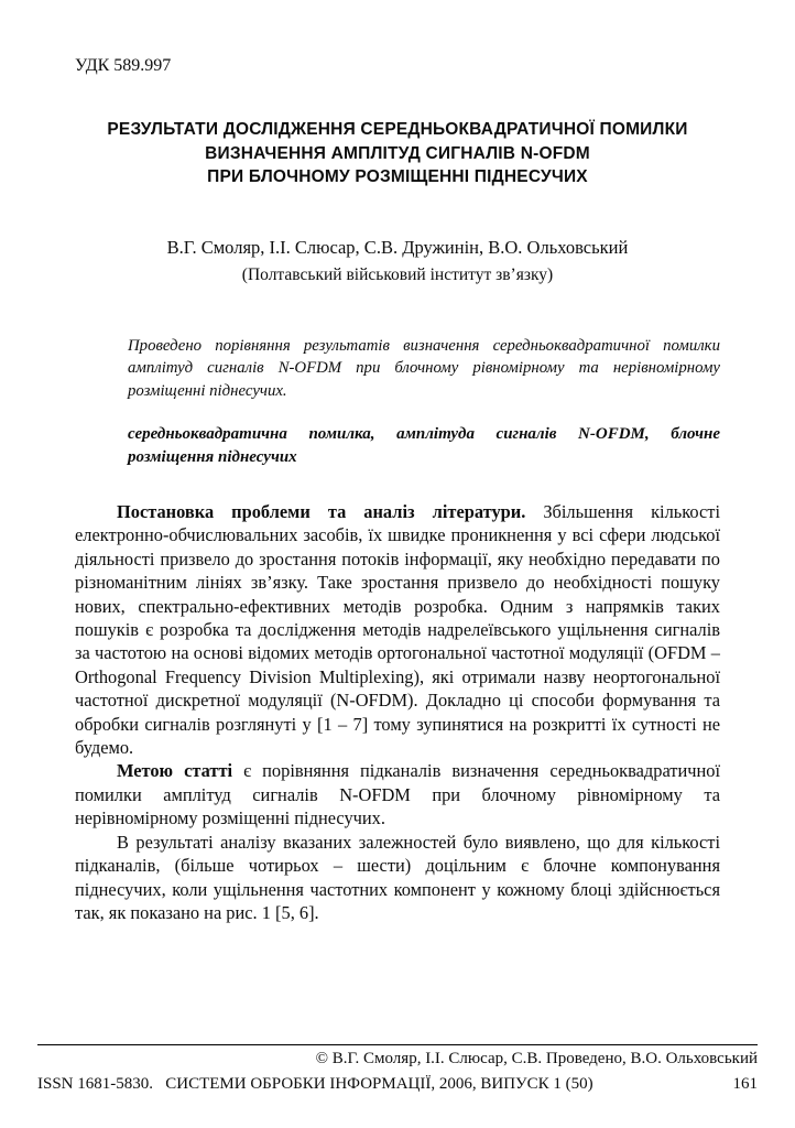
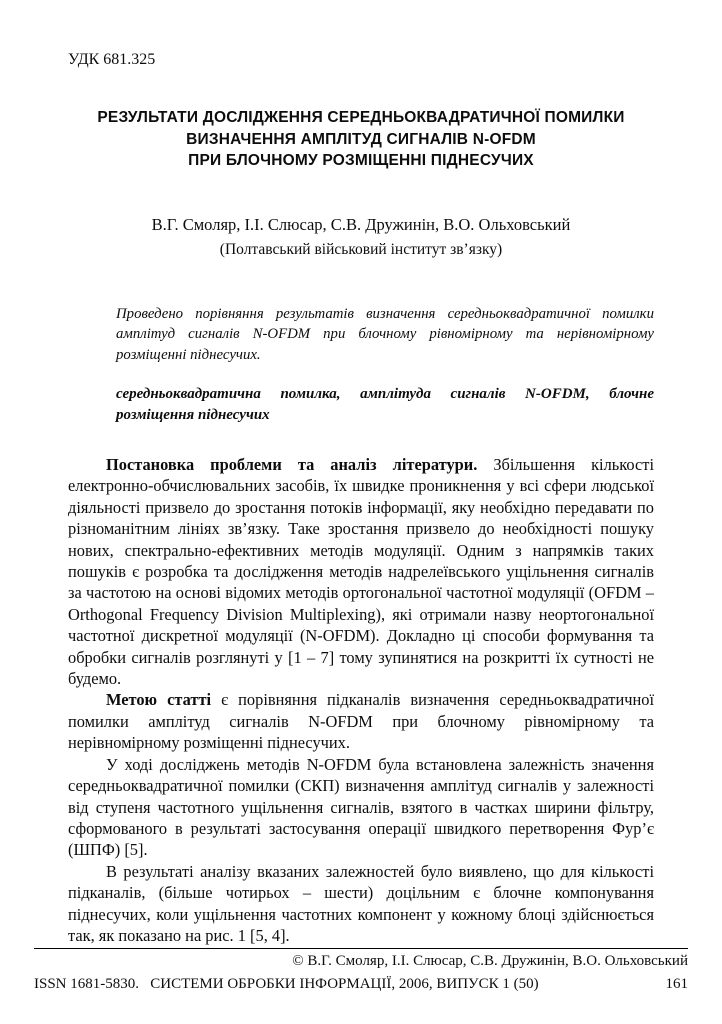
- УДК 589.997
+ УДК 681.325
  РЕЗУЛЬТАТИ ДОСЛІДЖЕННЯ СЕРЕДНЬОКВАДРАТИЧНОЇ ПОМИЛКИ
  ВИЗНАЧЕННЯ АМПЛІТУД СИГНАЛІВ N-OFDM
  ПРИ БЛОЧНОМУ РОЗМІЩЕННІ ПІДНЕСУЧИХ
  В.Г. Смоляр, І.І. Слюсар, С.В. Дружинін, В.О. Ольховський
  (Полтавський військовий інститут зв’язку)
  Проведено порівняння результатів визначення середньоквадратичної помилки амплітуд сигналів N-OFDM при блочному рівномірному та нерівномірному розміщенні піднесучих.
  середньоквадратична помилка, амплітуда сигналів N-OFDM, блочне розміщення піднесучих
- Постановка проблеми та аналіз літератури. Збільшення кількості електронно-обчислювальних засобів, їх швидке проникнення у всі сфери людської діяльності призвело до зростання потоків інформації, яку необхідно передавати по різноманітним лініях зв’язку. Таке зростання призвело до необхідності пошуку нових, спектрально-ефективних методів розробка. Одним з напрямків таких пошуків є розробка та дослідження методів надрелеївського ущільнення сигналів за частотою на основі відомих методів ортогональної частотної модуляції (OFDM – Orthogonal Frequency Division Multiplexing), які отримали назву неортогональної частотної дискретної модуляції (N-OFDM). Докладно ці способи формування та обробки сигналів розглянуті у [1 – 7] тому зупинятися на розкритті їх сутності не будемо.
+ Постановка проблеми та аналіз літератури. Збільшення кількості електронно-обчислювальних засобів, їх швидке проникнення у всі сфери людської діяльності призвело до зростання потоків інформації, яку необхідно передавати по різноманітним лініях зв’язку. Таке зростання призвело до необхідності пошуку нових, спектрально-ефективних методів модуляції. Одним з напрямків таких пошуків є розробка та дослідження методів надрелеївського ущільнення сигналів за частотою на основі відомих методів ортогональної частотної модуляції (OFDM – Orthogonal Frequency Division Multiplexing), які отримали назву неортогональної частотної дискретної модуляції (N-OFDM). Докладно ці способи формування та обробки сигналів розглянуті у [1 – 7] тому зупинятися на розкритті їх сутності не будемо.
  Метою статті є порівняння підканалів визначення середньоквадратичної помилки амплітуд сигналів N-OFDM при блочному рівномірному та нерівномірному розміщенні піднесучих.
+ У ході досліджень методів N-OFDM була встановлена залежність значення середньоквадратичної помилки (СКП) визначення амплітуд сигналів у залежності від ступеня частотного ущільнення сигналів, взятого в частках ширини фільтру, сформованого в результаті застосування операції швидкого перетворення Фур’є (ШПФ) [5].
- В результаті аналізу вказаних залежностей було виявлено, що для кількості підканалів, (більше чотирьох – шести) доцільним є блочне компонування піднесучих, коли ущільнення частотних компонент у кожному блоці здійснюється так, як показано на рис. 1 [5, 6].
+ В результаті аналізу вказаних залежностей було виявлено, що для кількості підканалів, (більше чотирьох – шести) доцільним є блочне компонування піднесучих, коли ущільнення частотних компонент у кожному блоці здійснюється так, як показано на рис. 1 [5, 4].
- © В.Г. Смоляр, І.І. Слюсар, С.В. Проведено, В.О. Ольховський
+ © В.Г. Смоляр, І.І. Слюсар, С.В. Дружинін, В.О. Ольховський
  ISSN 1681-5830. СИСТЕМИ ОБРОБКИ ІНФОРМАЦІЇ, 2006, ВИПУСК 1 (50)
  161
